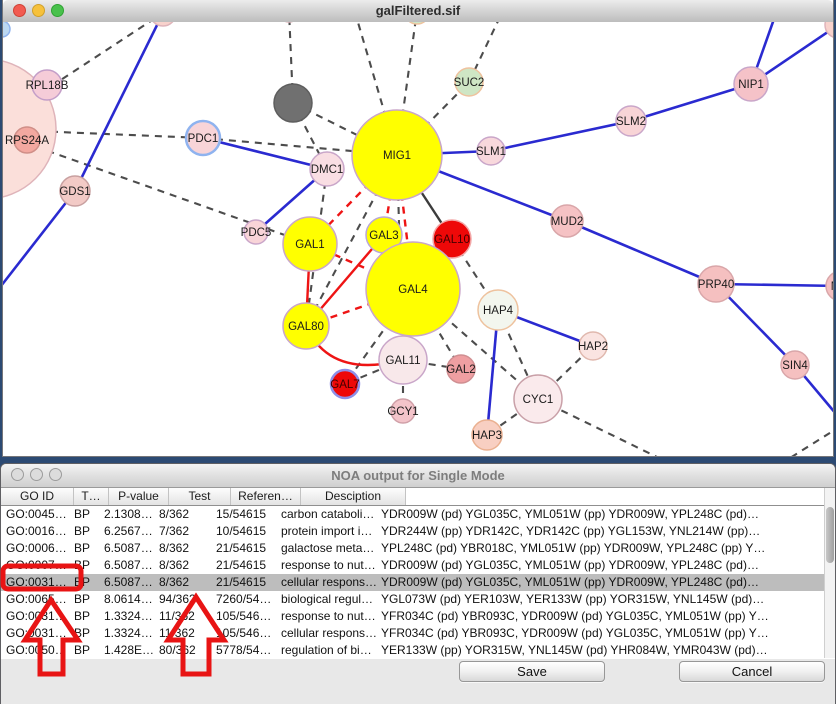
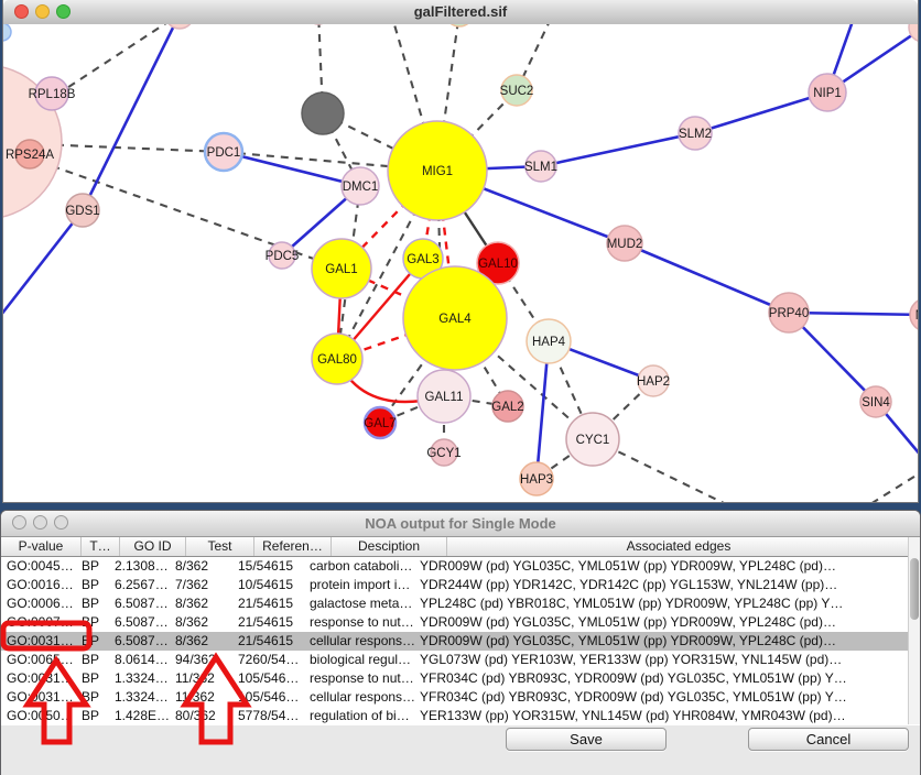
  galFiltered.sif
  RPL18B
  RPS24A
  GDS1
  PDC1
  PDC5
  DMC1
  MIG1
  SUC2
  SLM1
  SLM2
  NIP1
  MUD2
  PRP40
  SIN4
  HAP2
  HAP4
  CYC1
  HAP3
  GAL1
  GAL3
  GAL10
  GAL4
  GAL80
  GAL11
  GAL2
  GAL7
  GCY1
  NOA output for Single Mode
- GO ID
+ P-value
  T…
- P-value
+ GO ID
  Test
  Referen…
  Desciption
+ Associated edges
  GO:0045…
  BP
  2.1308…
  8/362
  15/54615
  carbon cataboli…
  YDR009W (pd) YGL035C, YML051W (pp) YDR009W, YPL248C (pd)…
  GO:0016…
  BP
  6.2567…
  7/362
  10/54615
  protein import i…
  YDR244W (pp) YDR142C, YDR142C (pp) YGL153W, YNL214W (pp)…
  GO:0006…
  BP
  6.5087…
  8/362
  21/54615
  galactose meta…
  YPL248C (pd) YBR018C, YML051W (pp) YDR009W, YPL248C (pp) Y…
  6.5087…
  8/362
  21/54615
  response to nut…
  YDR009W (pd) YGL035C, YML051W (pp) YDR009W, YPL248C (pd)…
  GO:0031…
  BP
  6.5087…
  8/362
  21/54615
  cellular respons…
  YDR009W (pd) YGL035C, YML051W (pp) YDR009W, YPL248C (pd)…
  GO:006…
  BP
  8.0614…
  94/36
  7260/54…
  biological regul…
  YGL073W (pd) YER103W, YER133W (pp) YOR315W, YNL145W (pd)…
  GO:031
  BP
  1.3324…
  11/32
  105/546…
  response to nut…
  YFR034C (pd) YBR093C, YDR009W (pd) YGL035C, YML051W (pp) Y…
  GO:031…
  BP
  1.3324…
  11362
  05/546…
  cellular respons…
  YFR034C (pd) YBR093C, YDR009W (pd) YGL035C, YML051W (pp) Y…
  GO:050
  BP
  1.428E…
  80/362
  5778/54…
  regulation of bi…
  YER133W (pp) YOR315W, YNL145W (pd) YHR084W, YMR043W (pd)…
  Save
  Cancel
